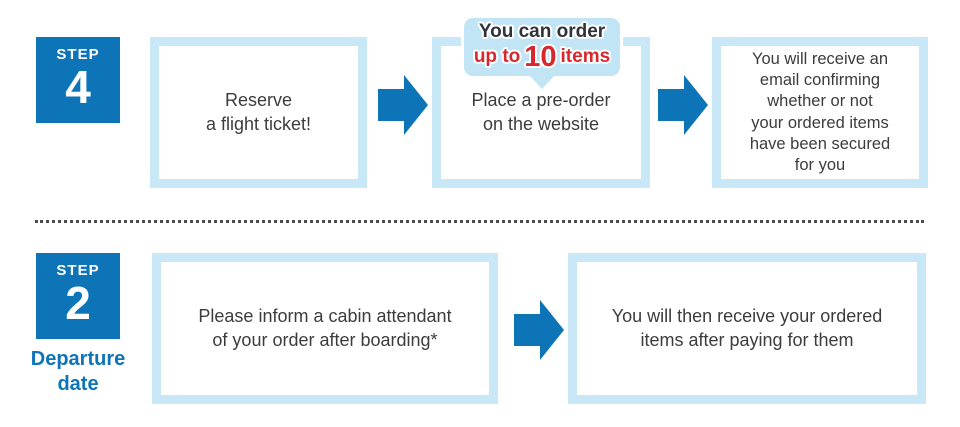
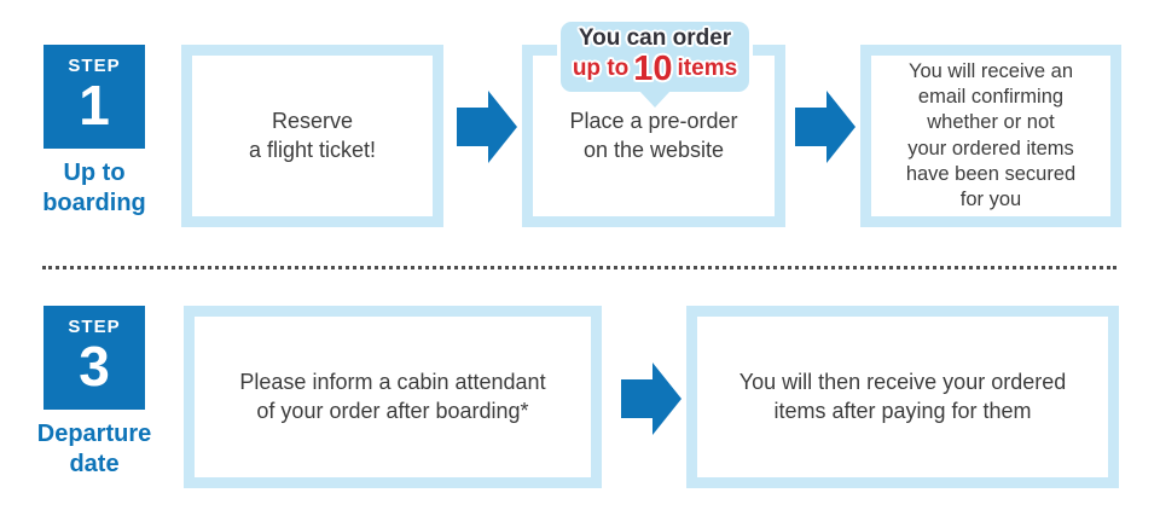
  STEP
- 4
+ 1
+ Up to
+ boarding
  Reserve
  a flight ticket!
  Place a pre-order
  on the website
  You can order
  up to
  10
  items
  You will receive an
  email confirming
  whether or not
  your ordered items
  have been secured
  for you
  STEP
- 2
+ 3
  Departure
  date
  Please inform a cabin attendant
  of your order after boarding*
  You will then receive your ordered
  items after paying for them
